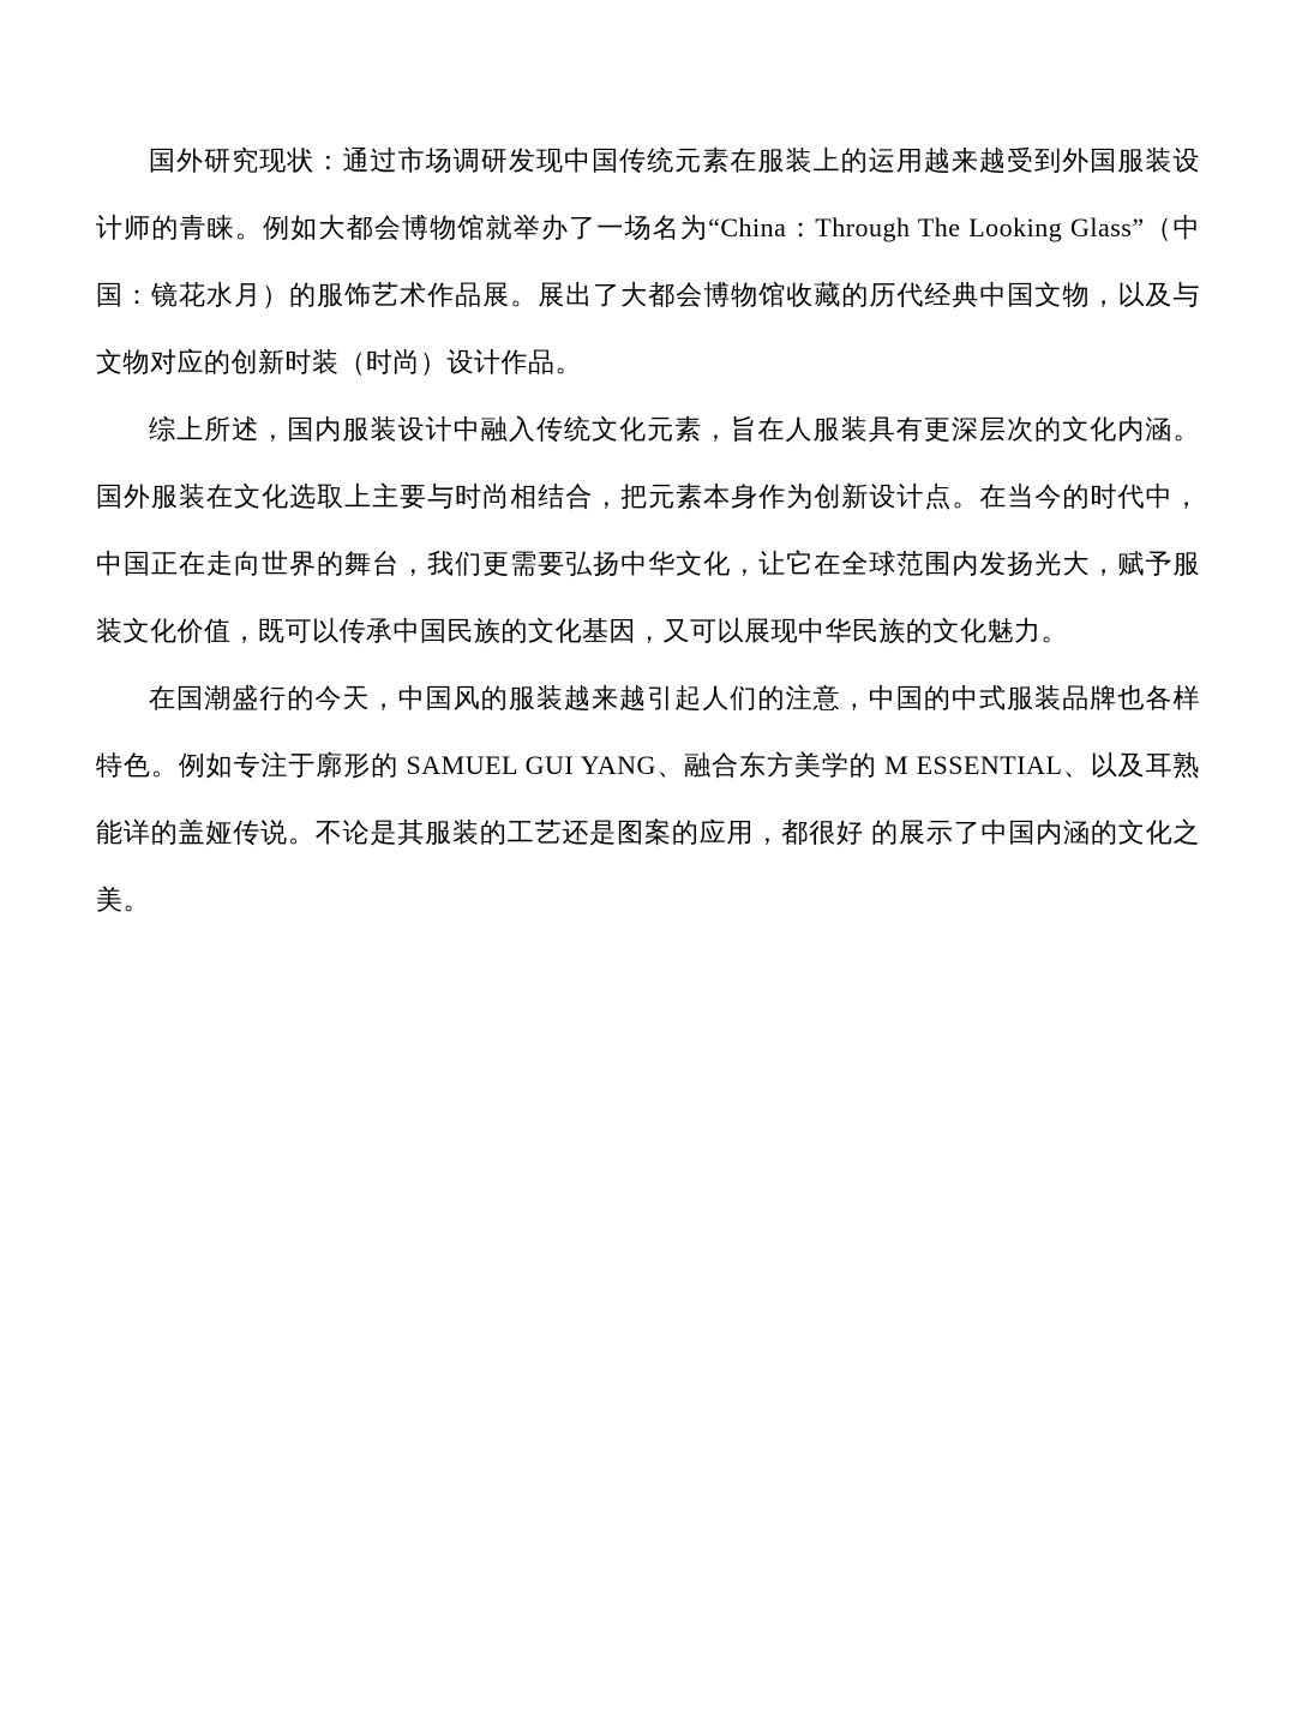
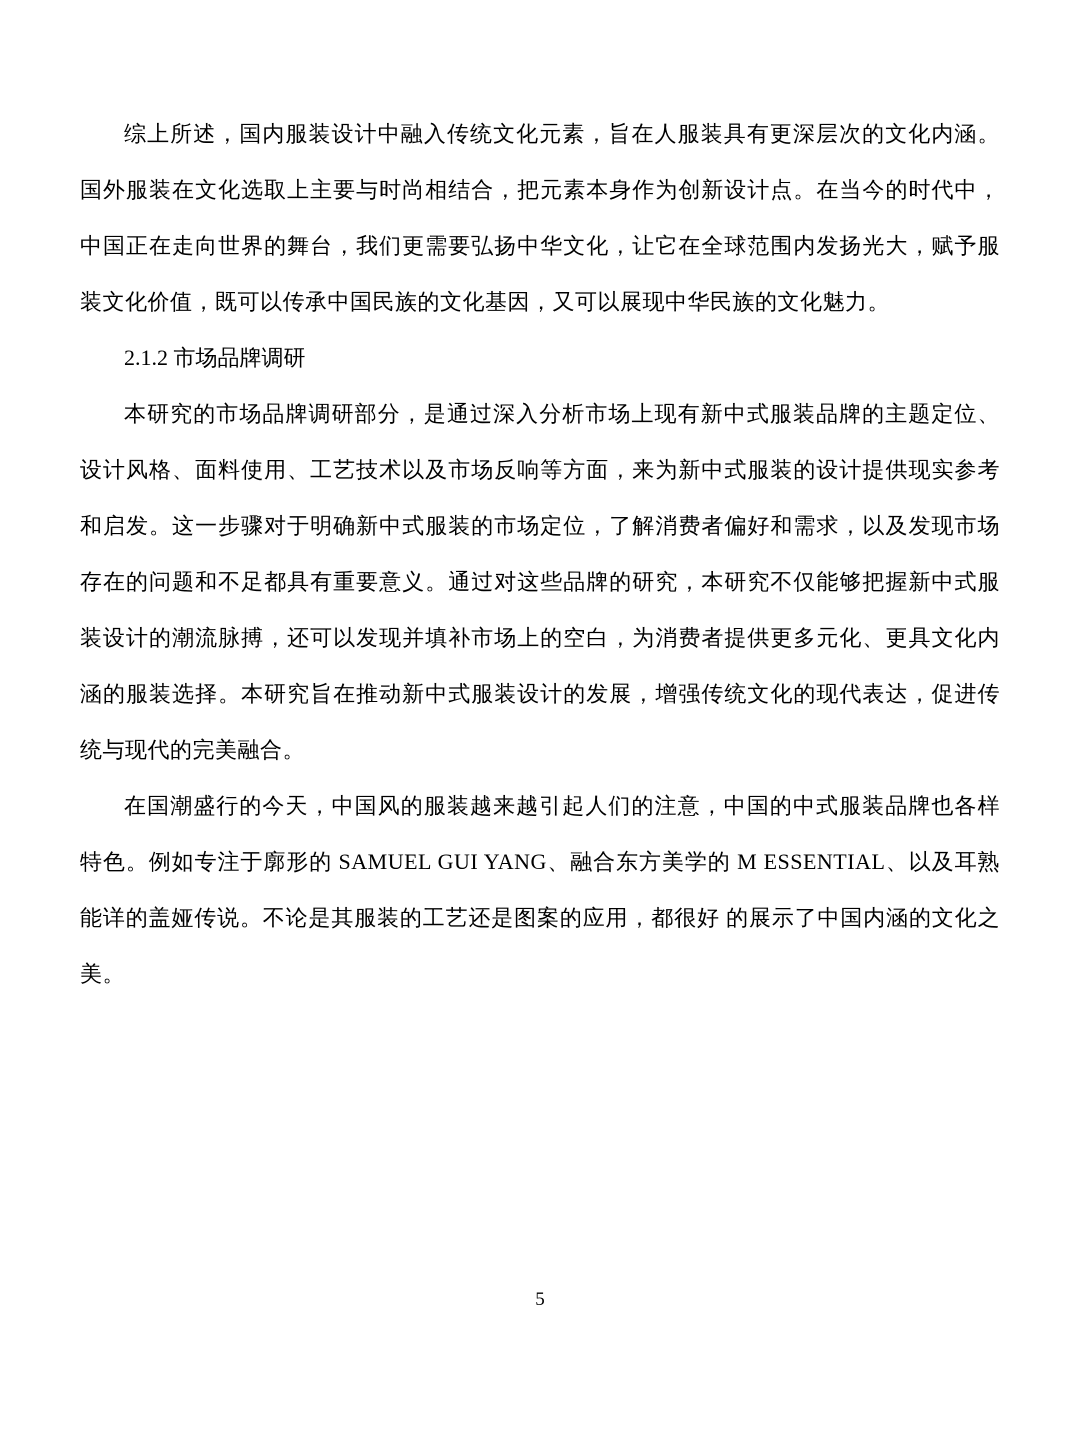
- 国外研究现状：通过市场调研发现中国传统元素在服装上的运用越来越受到外国服装设计师的青睐。例如大都会博物馆就举办了一场名为“China：Through The Looking Glass”（中国：镜花水月）的服饰艺术作品展。展出了大都会博物馆收藏的历代经典中国文物，以及与文物对应的创新时装（时尚）设计作品。
  综上所述，国内服装设计中融入传统文化元素，旨在人服装具有更深层次的文化内涵。国外服装在文化选取上主要与时尚相结合，把元素本身作为创新设计点。在当今的时代中，中国正在走向世界的舞台，我们更需要弘扬中华文化，让它在全球范围内发扬光大，赋予服装文化价值，既可以传承中国民族的文化基因，又可以展现中华民族的文化魅力。
+ 2.1.2 市场品牌调研
+ 本研究的市场品牌调研部分，是通过深入分析市场上现有新中式服装品牌的主题定位、设计风格、面料使用、工艺技术以及市场反响等方面，来为新中式服装的设计提供现实参考和启发。这一步骤对于明确新中式服装的市场定位，了解消费者偏好和需求，以及发现市场存在的问题和不足都具有重要意义。通过对这些品牌的研究，本研究不仅能够把握新中式服装设计的潮流脉搏，还可以发现并填补市场上的空白，为消费者提供更多元化、更具文化内涵的服装选择。本研究旨在推动新中式服装设计的发展，增强传统文化的现代表达，促进传统与现代的完美融合。
  在国潮盛行的今天，中国风的服装越来越引起人们的注意，中国的中式服装品牌也各样特色。例如专注于廓形的 SAMUEL GUI YANG、融合东方美学的 M ESSENTIAL、以及耳熟能详的盖娅传说。不论是其服装的工艺还是图案的应用，都很好 的展示了中国内涵的文化之美。
+ 5
